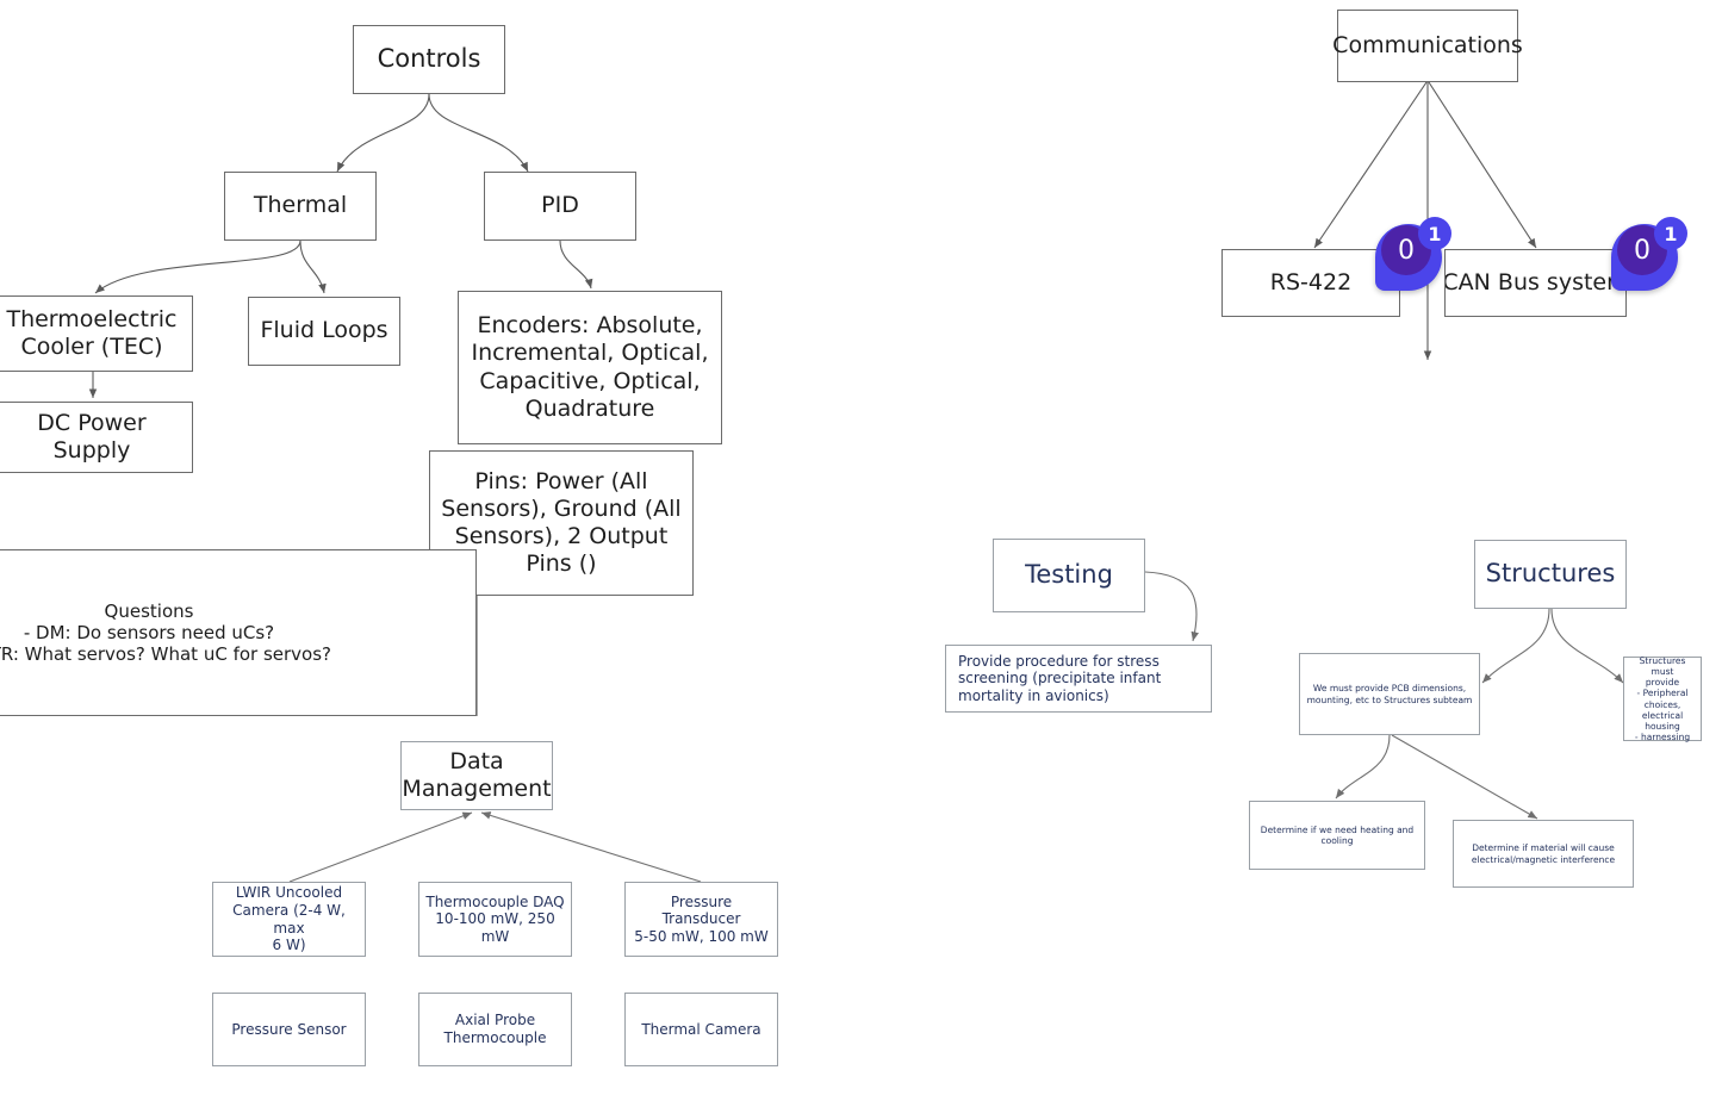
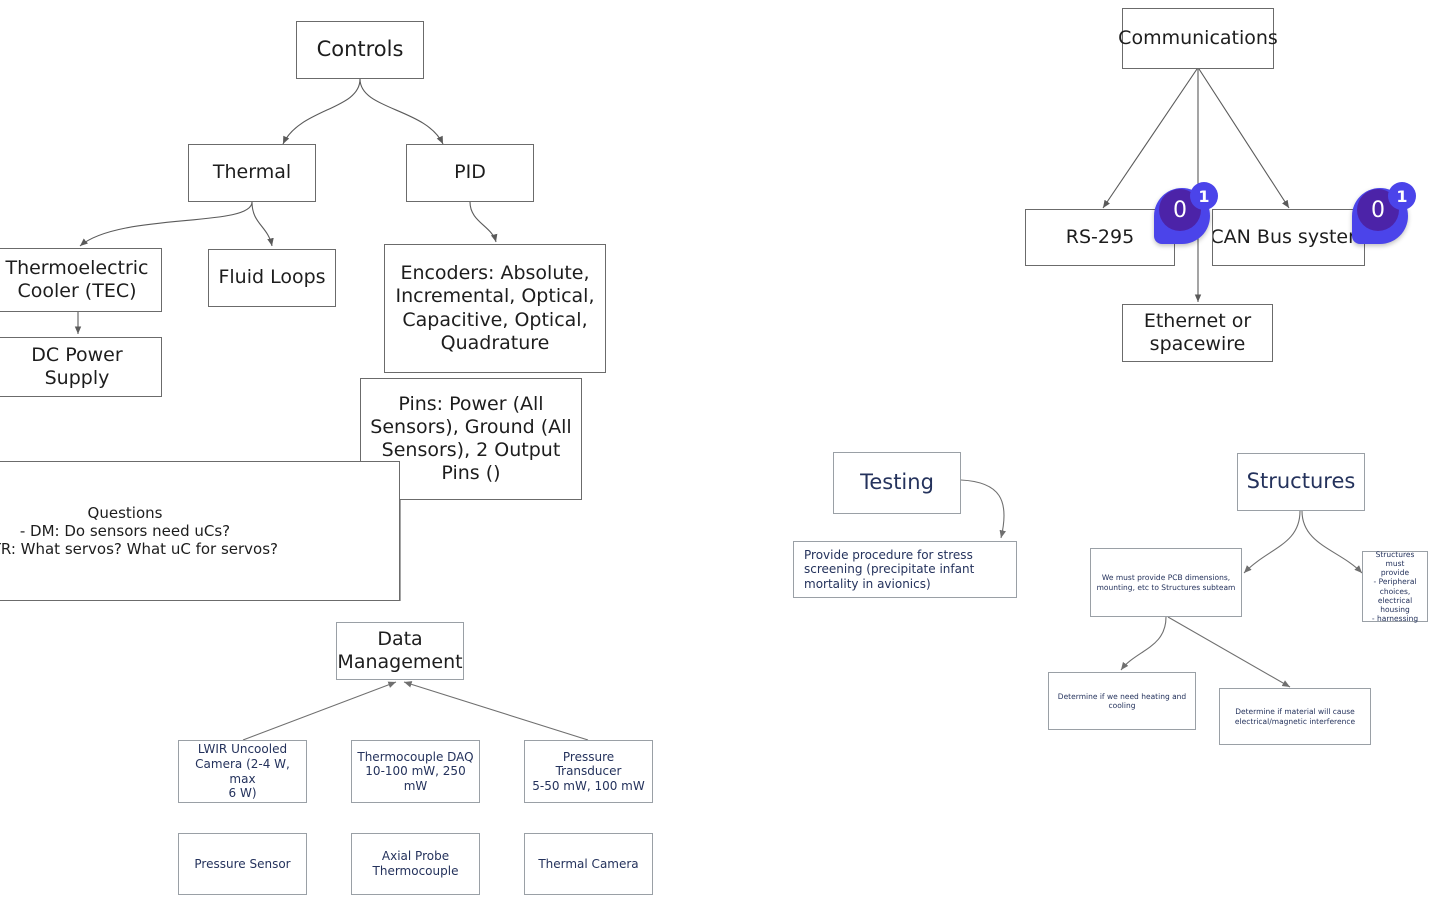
  Controls
  Thermal
  PID
  Thermoelectric
  Cooler (TEC)
  DC Power
  Supply
  Fluid Loops
  Encoders: Absolute,
  Incremental, Optical,
  Capacitive, Optical,
  Quadrature
  Pins: Power (All
  Sensors), Ground (All
  Sensors), 2 Output
  Pins ()
  Questions
  - DM: Do sensors need uCs?
  R: What servos? What uC for servos?
  Data
  Management
  LWIR Uncooled
  Camera (2-4 W, max
  6 W)
  Thermocouple DAQ
  10-100 mW, 250 mW
  Pressure Transducer
  5-50 mW, 100 mW
  Pressure Sensor
  Axial Probe
  Thermocouple
  Thermal Camera
  Communications
- RS-422
+ RS-295
  CAN Bus syste
+ Ethernet or
+ spacewire
  0
  1
  0
  1
  Testing
  Provide procedure for stress
  screening (precipitate infant
  mortality in avionics)
  Structures
  We must provide PCB dimensions,
  mounting, etc to Structures subteam
  Structures must
  provide
  - Peripheral
  choices, electrical
  housing
  - harnessing
  Determine if we need heating and
  cooling
  Determine if material will cause
  electrical/magnetic interference
